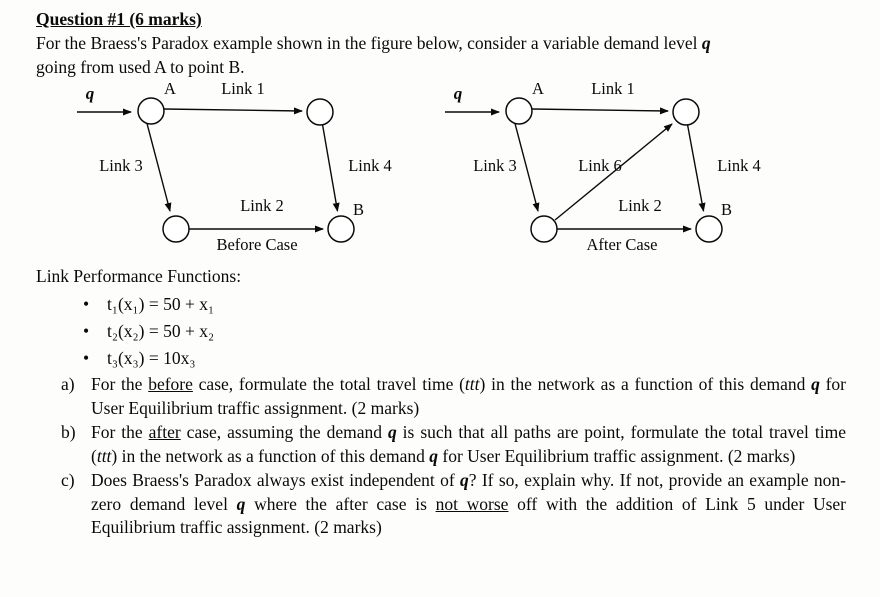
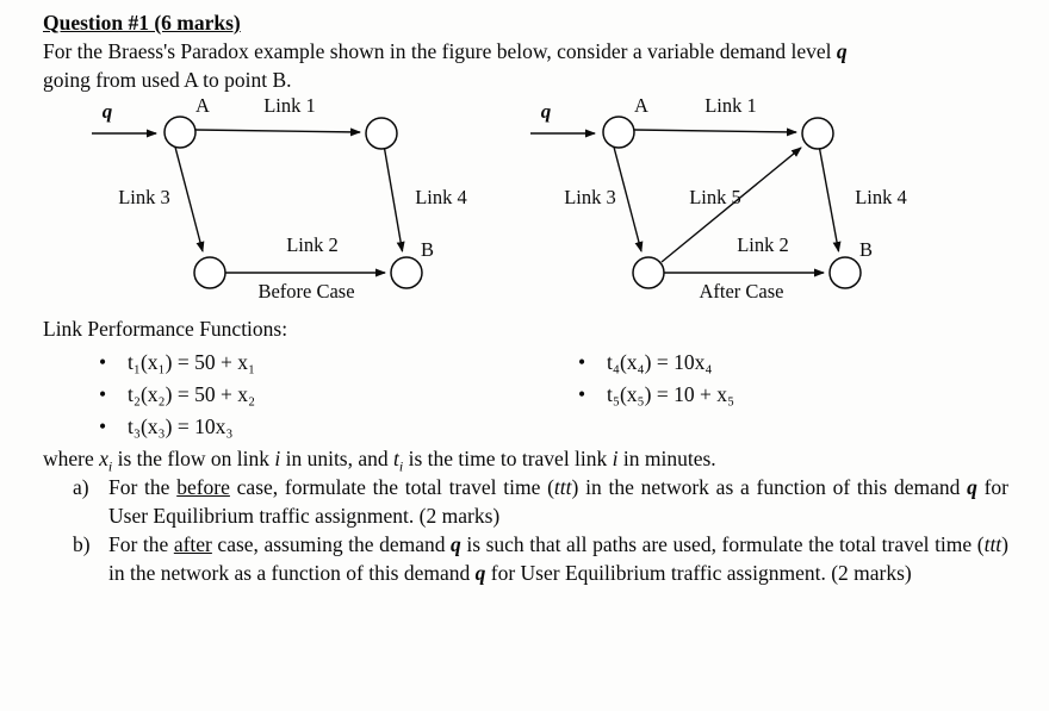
  Question #1 (6 marks)
  For the Braess's Paradox example shown in the figure below, consider a variable demand level q
  going from used A to point B.
  q
  A
  Link 1
  Link 3
  Link 4
  Link 2
  B
  Before Case
  q
  A
  Link 1
  Link 3
- Link 6
+ Link 5
  Link 4
  Link 2
  B
  After Case
  Link Performance Functions:
  • t₁(x₁) = 50 + x₁
  • t₂(x₂) = 50 + x₂
  • t₃(x₃) = 10x₃
+ • t₄(x₄) = 10x₄
+ • t₅(x₅) = 10 + x₅
+ where xi is the flow on link i in units, and ti is the time to travel link i in minutes.
  a)
  For the before case, formulate the total travel time (ttt) in the network as a function of this demand q for User Equilibrium traffic assignment. (2 marks)
  b)
- For the after case, assuming the demand q is such that all paths are point, formulate the total travel time (ttt) in the network as a function of this demand q for User Equilibrium traffic assignment. (2 marks)
+ For the after case, assuming the demand q is such that all paths are used, formulate the total travel time (ttt) in the network as a function of this demand q for User Equilibrium traffic assignment. (2 marks)
- c)
- Does Braess's Paradox always exist independent of q? If so, explain why. If not, provide an example non-zero demand level q where the after case is not worse off with the addition of Link 5 under User Equilibrium traffic assignment. (2 marks)
